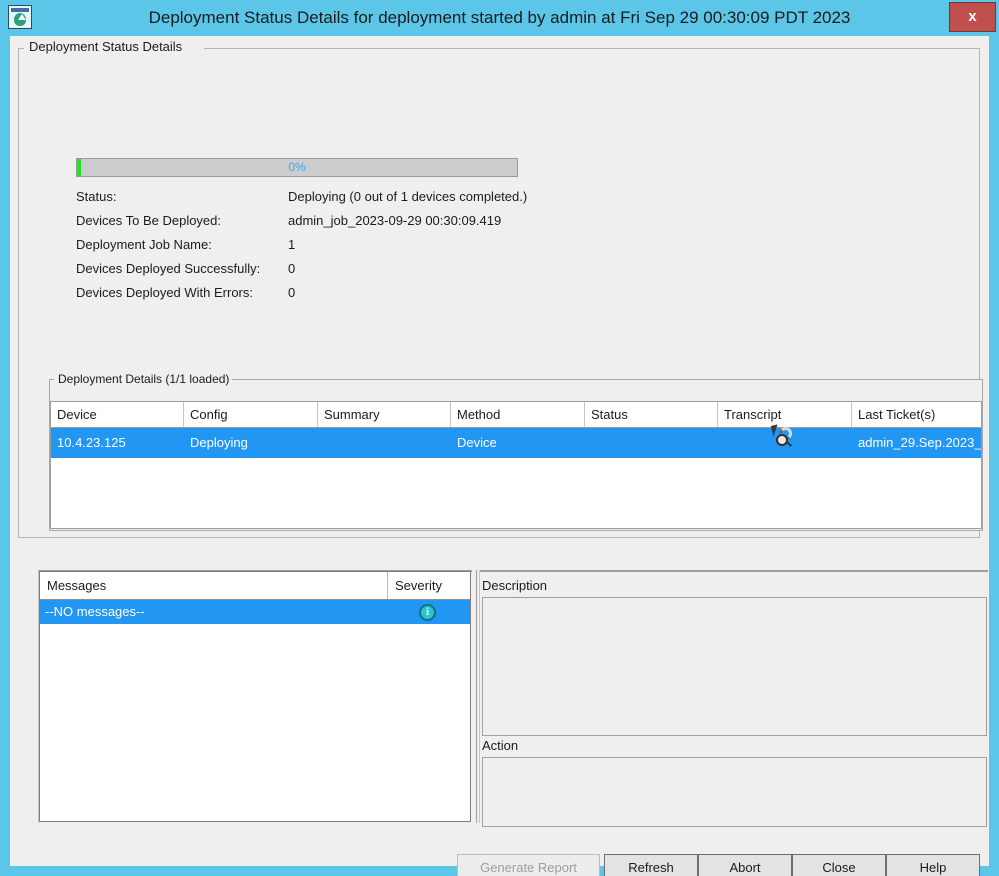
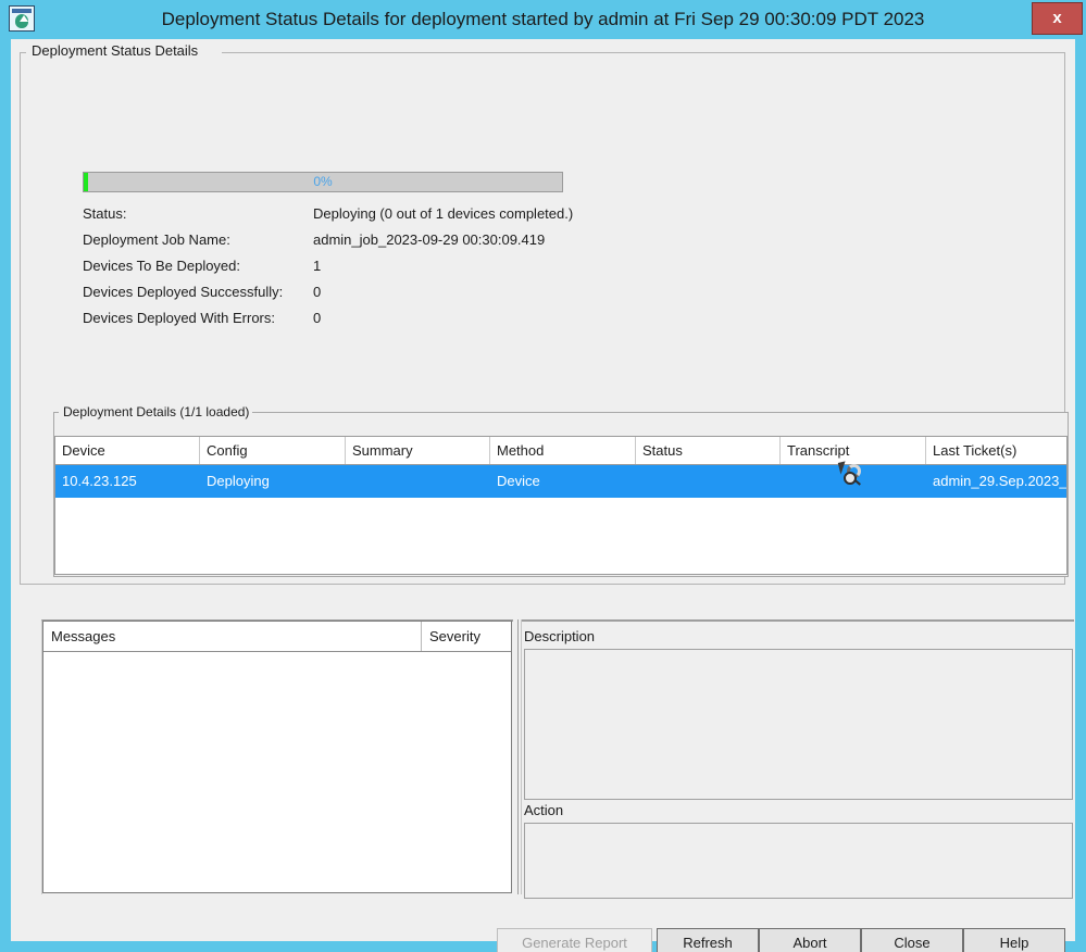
  Deployment Status Details for deployment started by admin at Fri Sep 29 00:30:09 PDT 2023
  x
  Deployment Status Details
  0%
  Status:
  Deploying (0 out of 1 devices completed.)
- Devices To Be Deployed:
+ Deployment Job Name:
  admin_job_2023-09-29 00:30:09.419
- Deployment Job Name:
+ Devices To Be Deployed:
  1
  Devices Deployed Successfully:
  0
  Devices Deployed With Errors:
  0
  Deployment Details (1/1 loaded)
  Device
  Config
  Summary
  Method
  Status
  Transcript
  Last Ticket(s)
  10.4.23.125
  Deploying
  Device
  admin_29.Sep.2023_
  Messages
  Severity
- --NO messages--
- i
  Description
  Action
  Generate Report
  Refresh
  Abort
  Close
  Help
